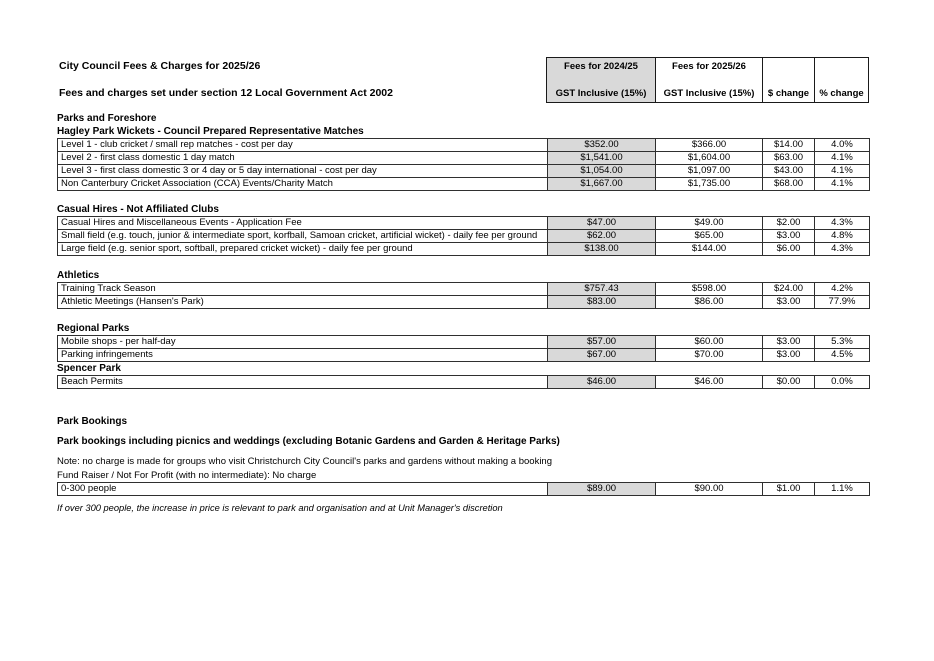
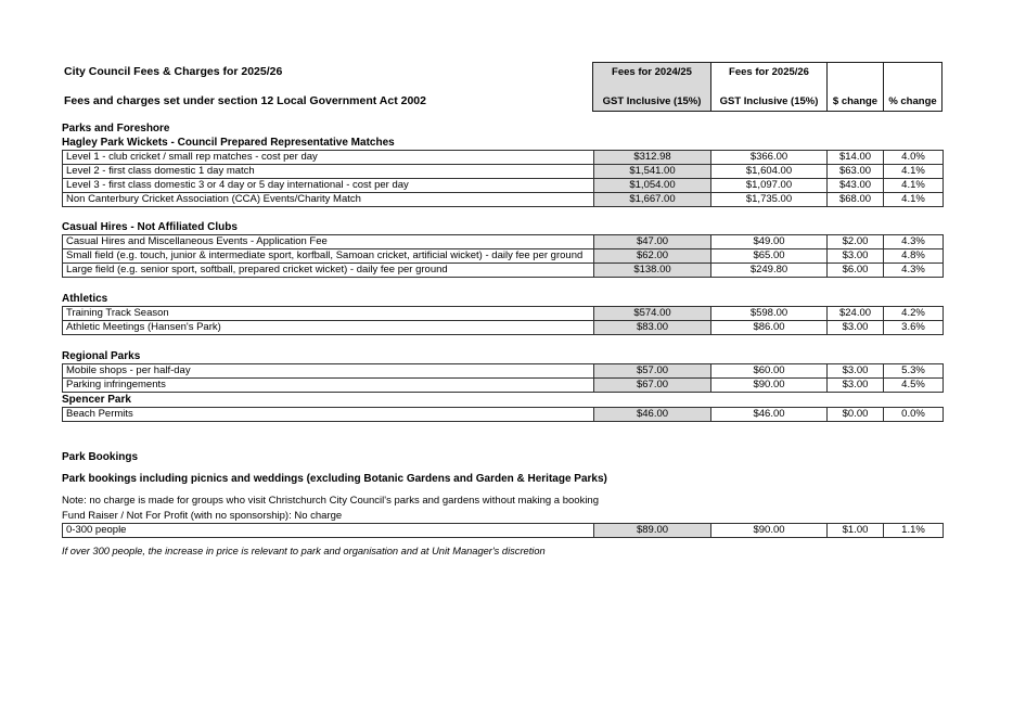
  City Council Fees & Charges for 2025/26
  Fees and charges set under section 12 Local Government Act 2002
  Fees for 2024/25
  GST Inclusive (15%)
  Fees for 2025/26
  GST Inclusive (15%)
  $ change
  % change
  Parks and Foreshore
  Hagley Park Wickets - Council Prepared Representative Matches
- Level 1 - club cricket / small rep matches - cost per day	$352.00	$366.00	$14.00	4.0%
+ Level 1 - club cricket / small rep matches - cost per day	$312.98	$366.00	$14.00	4.0%
  Level 2 - first class domestic 1 day match	$1,541.00	$1,604.00	$63.00	4.1%
  Level 3 - first class domestic 3 or 4 day or 5 day international - cost per day	$1,054.00	$1,097.00	$43.00	4.1%
  Non Canterbury Cricket Association (CCA) Events/Charity Match	$1,667.00	$1,735.00	$68.00	4.1%
  Casual Hires - Not Affiliated Clubs
  Casual Hires and Miscellaneous Events - Application Fee	$47.00	$49.00	$2.00	4.3%
  Small field (e.g. touch, junior & intermediate sport, korfball, Samoan cricket, artificial wicket) - daily fee per ground	$62.00	$65.00	$3.00	4.8%
- Large field (e.g. senior sport, softball, prepared cricket wicket) - daily fee per ground	$138.00	$144.00	$6.00	4.3%
+ Large field (e.g. senior sport, softball, prepared cricket wicket) - daily fee per ground	$138.00	$249.80	$6.00	4.3%
  Athletics
- Training Track Season	$757.43	$598.00	$24.00	4.2%
+ Training Track Season	$574.00	$598.00	$24.00	4.2%
- Athletic Meetings (Hansen's Park)	$83.00	$86.00	$3.00	77.9%
+ Athletic Meetings (Hansen's Park)	$83.00	$86.00	$3.00	3.6%
  Regional Parks
  Mobile shops - per half-day	$57.00	$60.00	$3.00	5.3%
- Parking infringements	$67.00	$70.00	$3.00	4.5%
+ Parking infringements	$67.00	$90.00	$3.00	4.5%
  Spencer Park
  Beach Permits	$46.00	$46.00	$0.00	0.0%
  Park Bookings
  Park bookings including picnics and weddings (excluding Botanic Gardens and Garden & Heritage Parks)
  Note: no charge is made for groups who visit Christchurch City Council's parks and gardens without making a booking
- Fund Raiser / Not For Profit (with no intermediate): No charge
+ Fund Raiser / Not For Profit (with no sponsorship): No charge
  0-300 people	$89.00	$90.00	$1.00	1.1%
  If over 300 people, the increase in price is relevant to park and organisation and at Unit Manager's discretion
